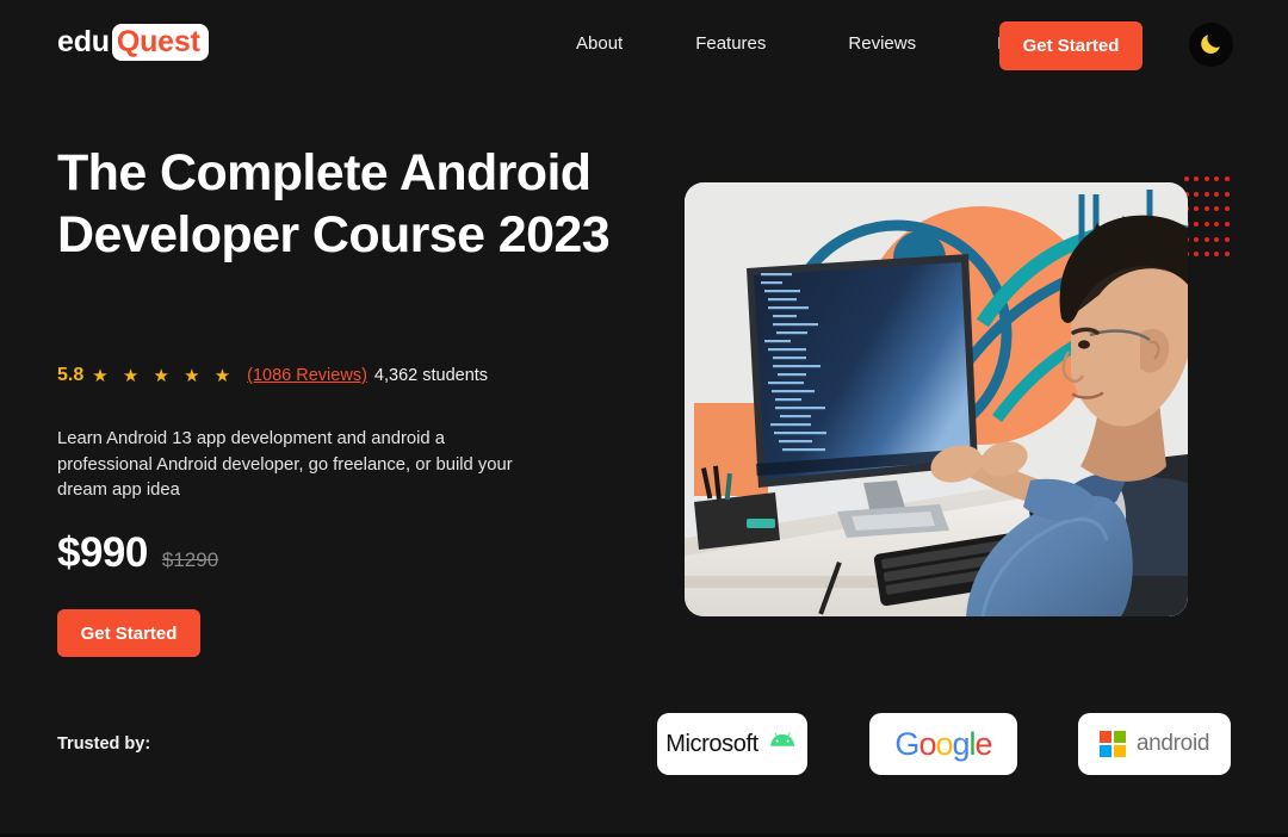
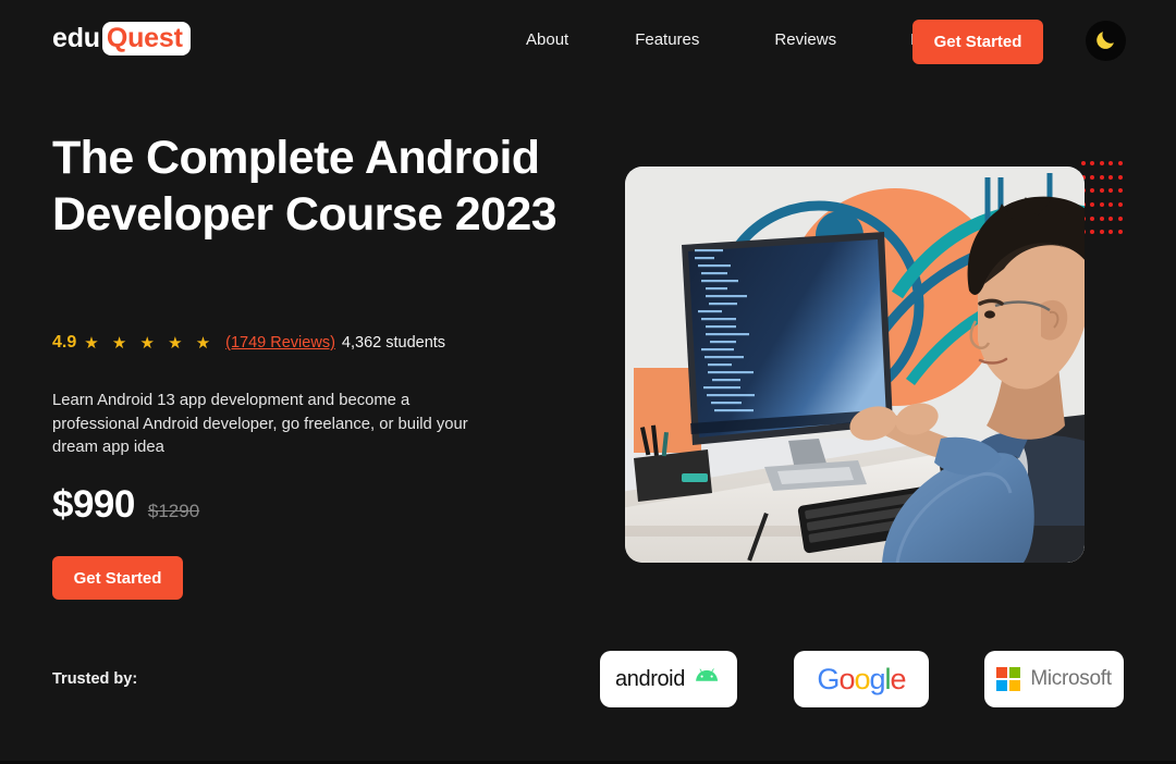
  edu
  Quest
  About
  Features
  Reviews
  Get Started
  The Complete Android Developer Course 2023
- 5.8
+ 4.9
  ★ ★ ★ ★ ★
- (1086 Reviews)
+ (1749 Reviews)
  4,362 students
- Learn Android 13 app development and android a professional Android developer, go freelance, or build your dream app idea
+ Learn Android 13 app development and become a professional Android developer, go freelance, or build your dream app idea
  $990
  $1290
  Get Started
  Trusted by:
- Microsoft
+ android
  Google
- android
+ Microsoft
